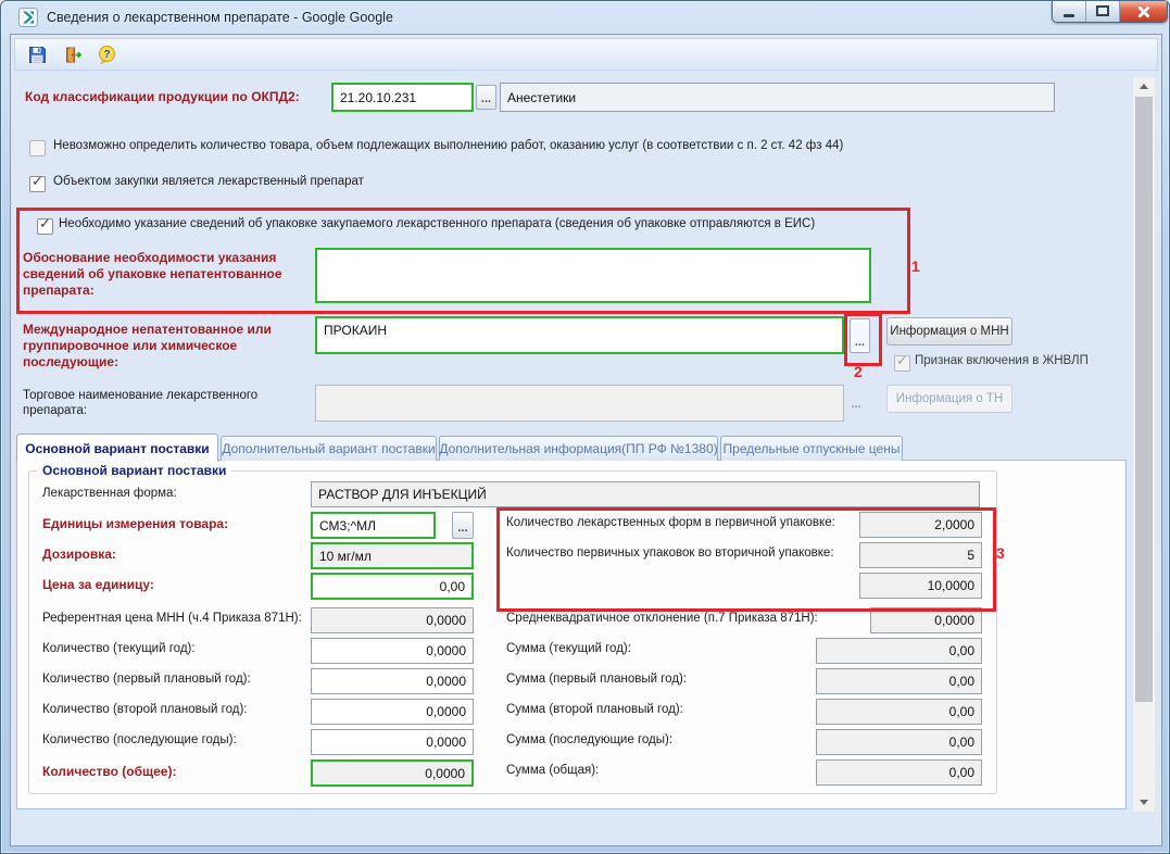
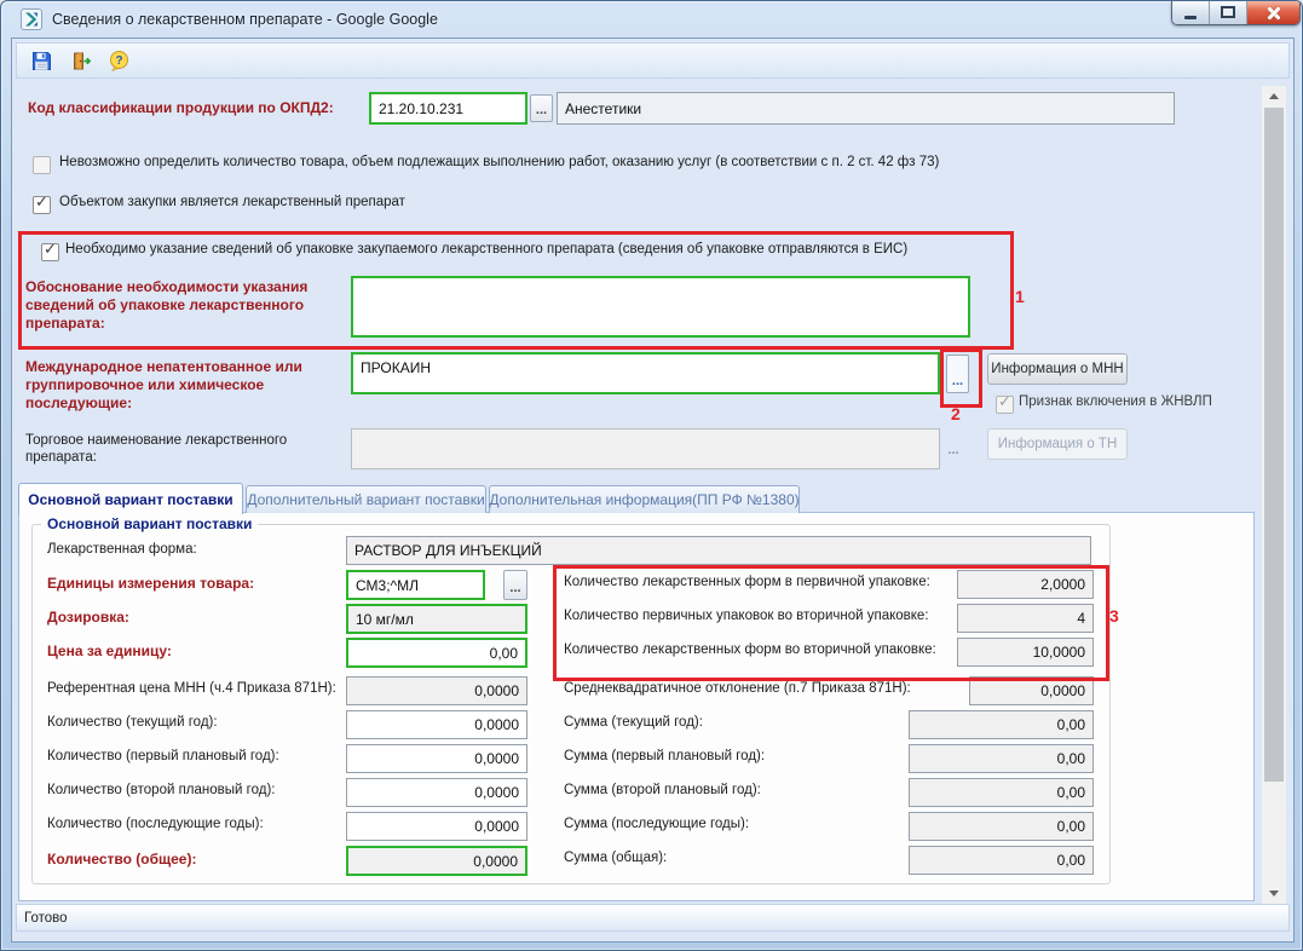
  Сведения о лекарственном препарате - Google Google
  ?
  Код классификации продукции по ОКПД2:
  21.20.10.231
  ...
  Анестетики
- Невозможно определить количество товара, объем подлежащих выполнению работ, оказанию услуг (в соответствии с п. 2 ст. 42 фз 44)
+ Невозможно определить количество товара, объем подлежащих выполнению работ, оказанию услуг (в соответствии с п. 2 ст. 42 фз 73)
  ✓
  Объектом закупки является лекарственный препарат
  1
  ✓
  Необходимо указание сведений об упаковке закупаемого лекарственного препарата (сведения об упаковке отправляются в ЕИС)
- Обоснование необходимости указания сведений об упаковке непатентованное препарата:
+ Обоснование необходимости указания сведений об упаковке лекарственного препарата:
  Международное непатентованное или группировочное или химическое последующие:
  ПРОКАИН
  ...
  2
  Информация о МНН
  ✓
  Признак включения в ЖНВЛП
  Торговое наименование лекарственного препарата:
  ...
  Информация о ТН
  Основной вариант поставки
  Дополнительный вариант поставки
  Дополнительная информация(ПП РФ №1380)
- Предельные отпускные цены
  Основной вариант поставки
  Лекарственная форма:
  РАСТВОР ДЛЯ ИНЪЕКЦИЙ
  Единицы измерения товара:
  СМ3;^МЛ
  ...
  Дозировка:
  10 мг/мл
  Цена за единицу:
  0,00
  Референтная цена МНН (ч.4 Приказа 871Н):
  0,0000
  Количество (текущий год):
  0,0000
  Количество (первый плановый год):
  0,0000
  Количество (второй плановый год):
  0,0000
  Количество (последующие годы):
  0,0000
  Количество (общее):
  0,0000
  Количество лекарственных форм в первичной упаковке:
  2,0000
  Количество первичных упаковок во вторичной упаковке:
- 5
+ 4
+ Количество лекарственных форм во вторичной упаковке:
  10,0000
  Среднеквадратичное отклонение (п.7 Приказа 871Н):
  0,0000
  Сумма (текущий год):
  0,00
  Сумма (первый плановый год):
  0,00
  Сумма (второй плановый год):
  0,00
  Сумма (последующие годы):
  0,00
  Сумма (общая):
  0,00
  3
+ Готово
